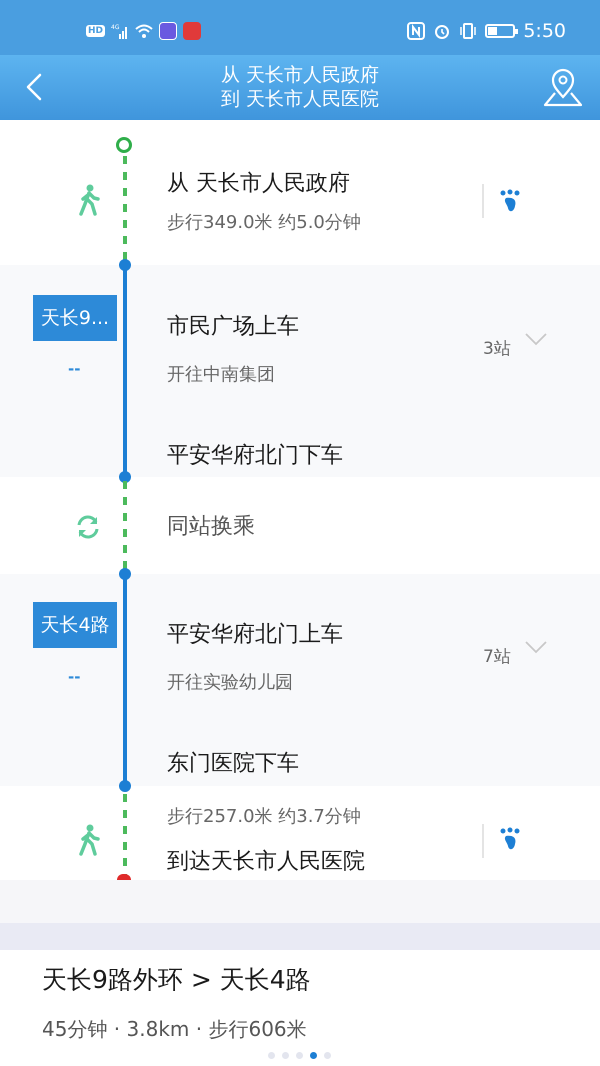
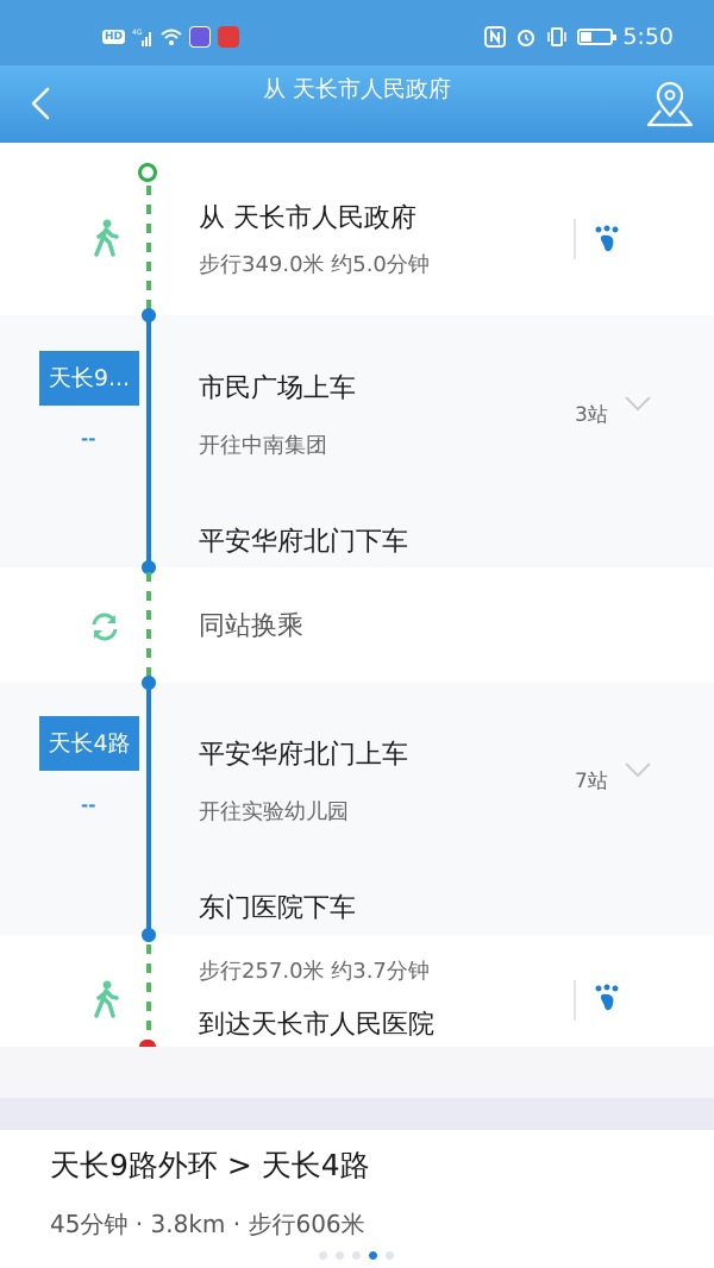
  HD
  5:50
  从 天长市人民政府
- 到 天长市人民医院
  从 天长市人民政府
  步行349.0米 约5.0分钟
  天长9...
  --
  市民广场上车
  开往中南集团
  平安华府北门下车
  3站
  同站换乘
  天长4路
  --
  平安华府北门上车
  开往实验幼儿园
  东门医院下车
  7站
  步行257.0米 约3.7分钟
  到达天长市人民医院
  天长9路外环 > 天长4路
  45分钟 · 3.8km · 步行606米
